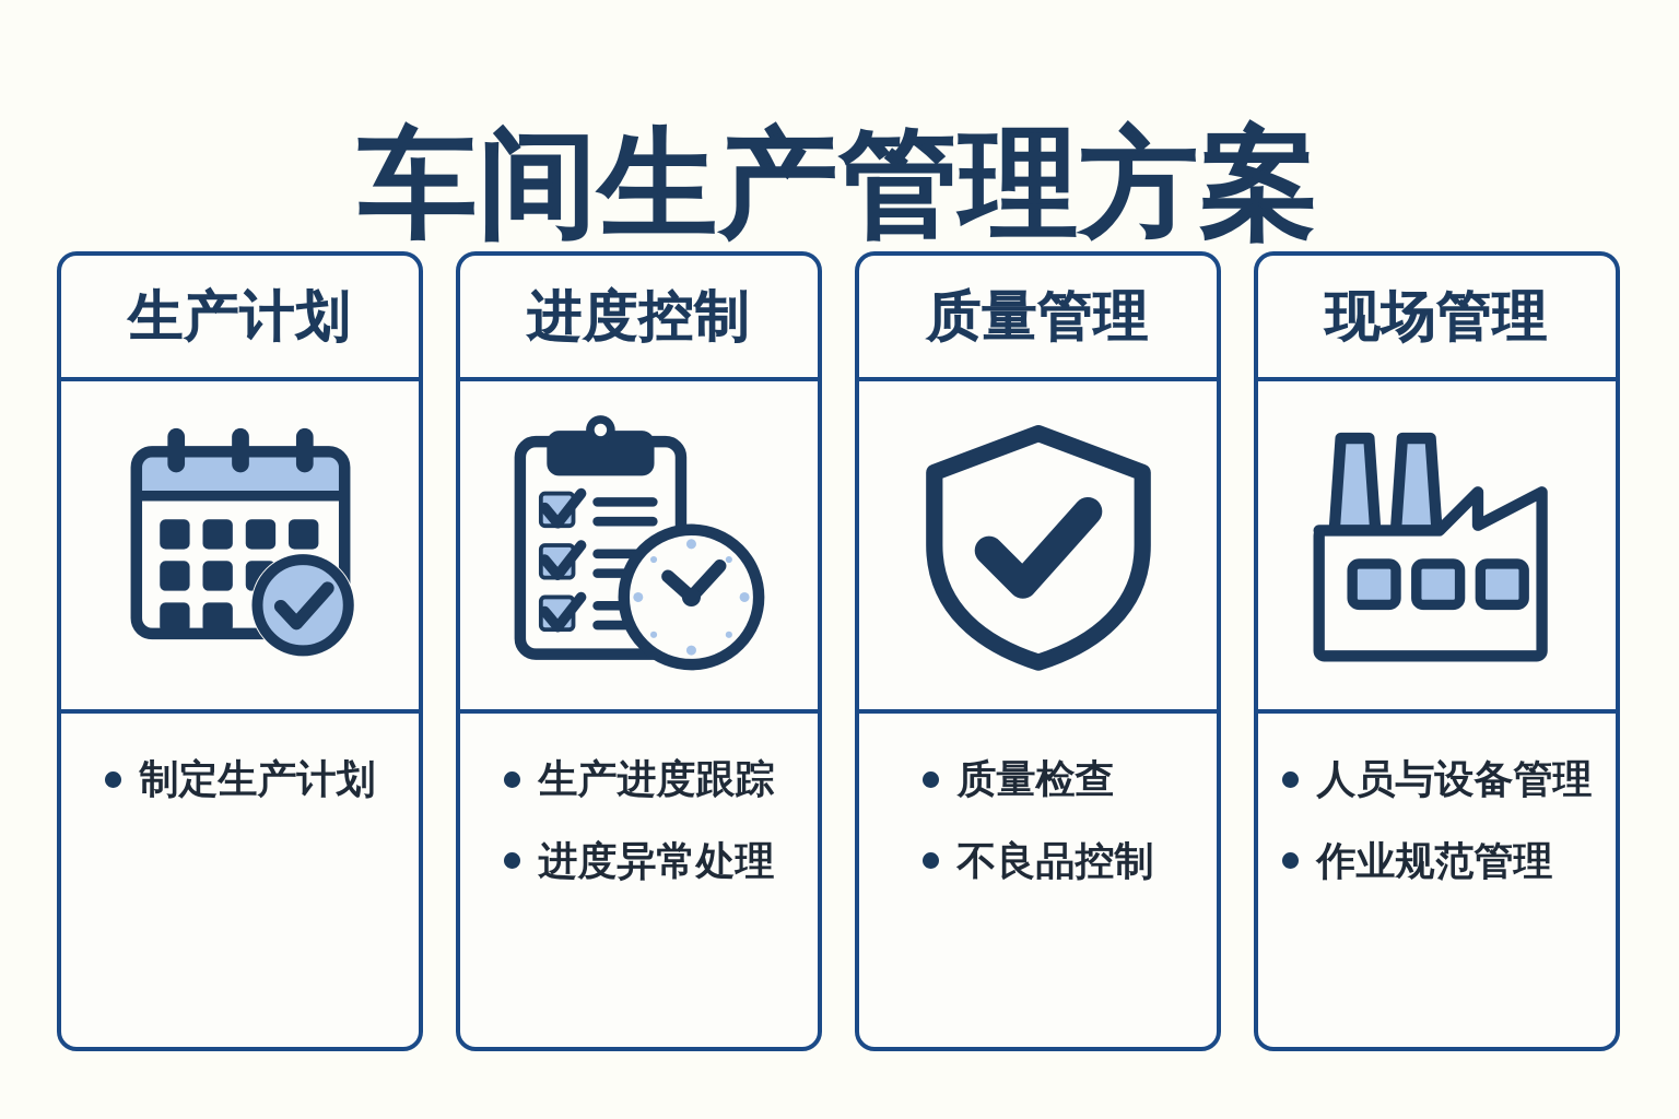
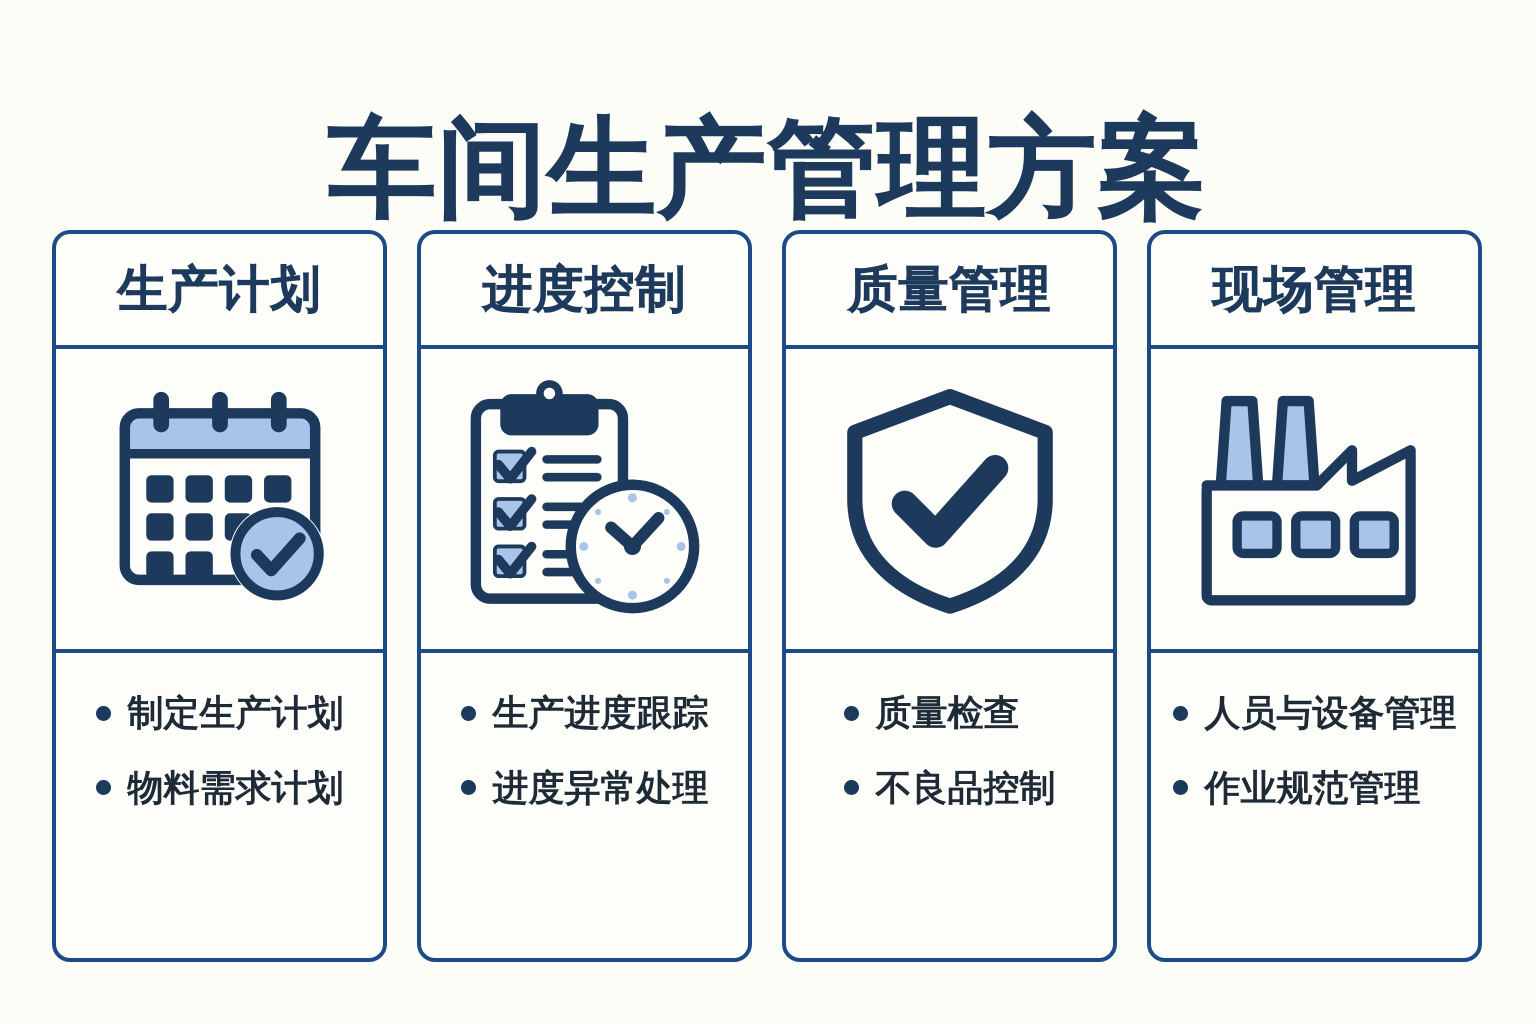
  车间生产管理方案
  生产计划
  制定生产计划
+ 物料需求计划
  进度控制
  生产进度跟踪
  进度异常处理
  质量管理
  质量检查
  不良品控制
  现场管理
  人员与设备管理
  作业规范管理
